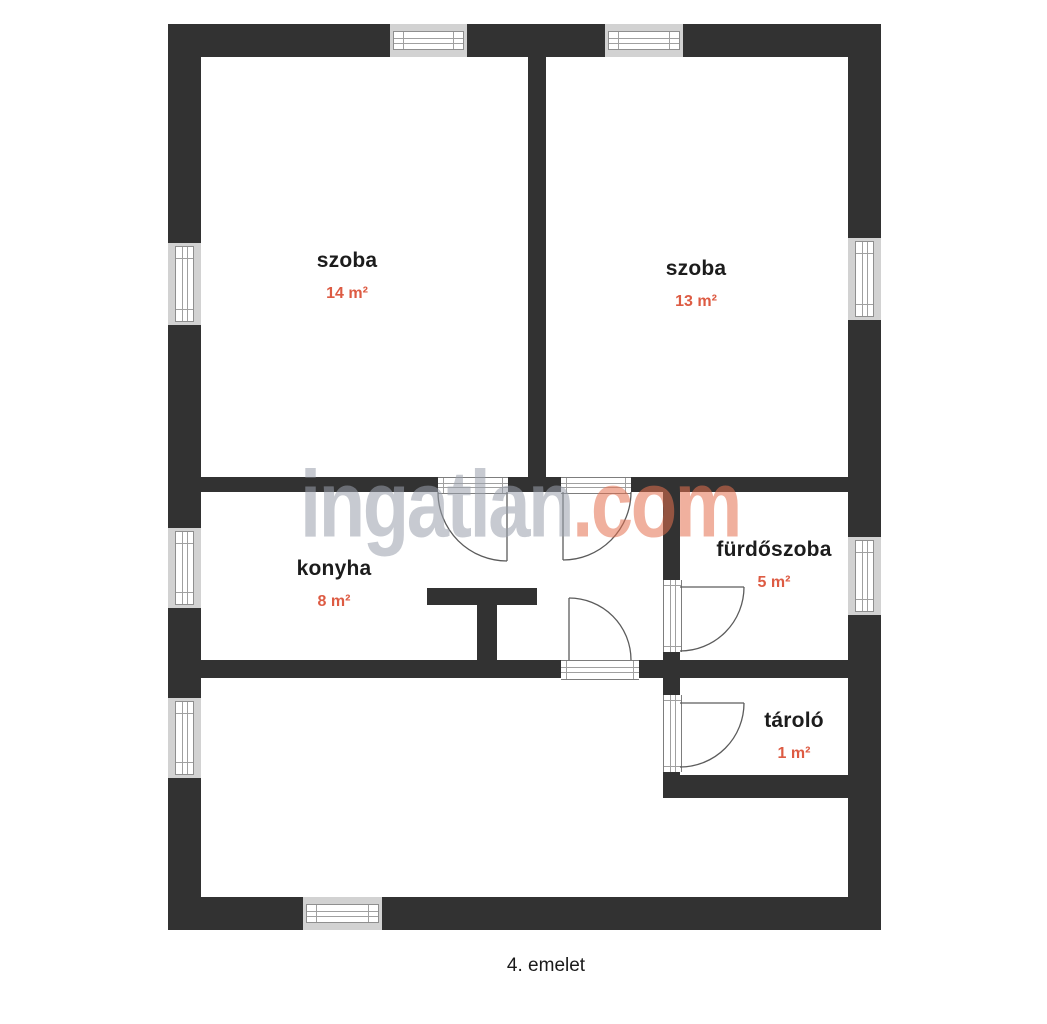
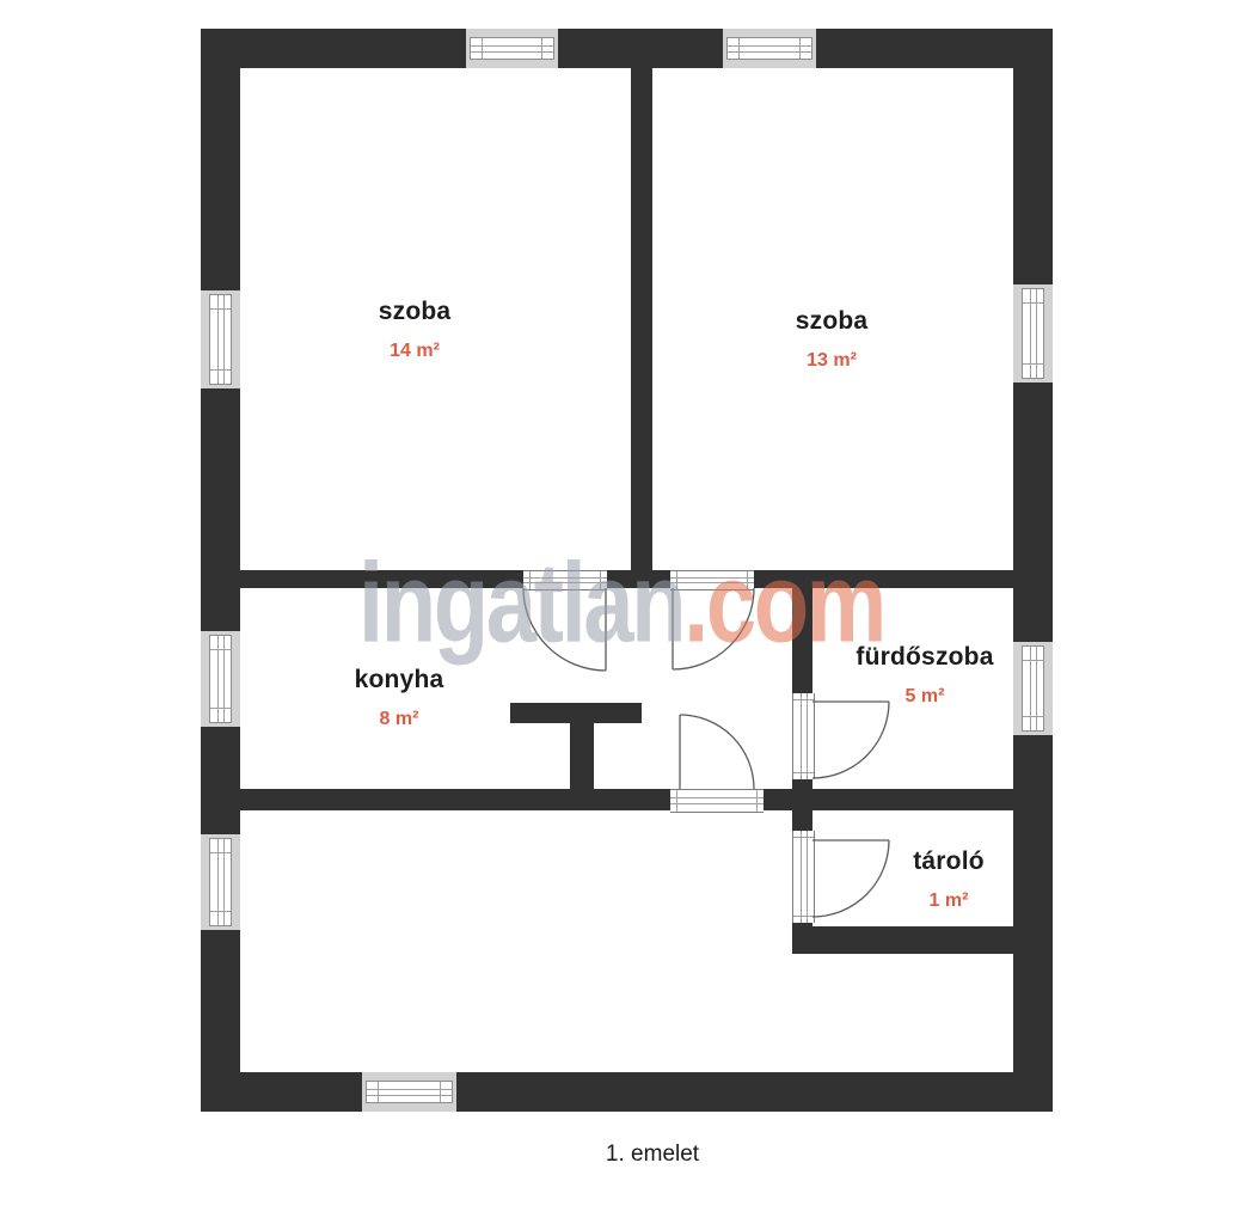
  szoba
  14 m²
  szoba
  13 m²
  konyha
  8 m²
  fürdőszoba
  5 m²
  tároló
  1 m²
  ingatlan.com
- 4. emelet
+ 1. emelet
